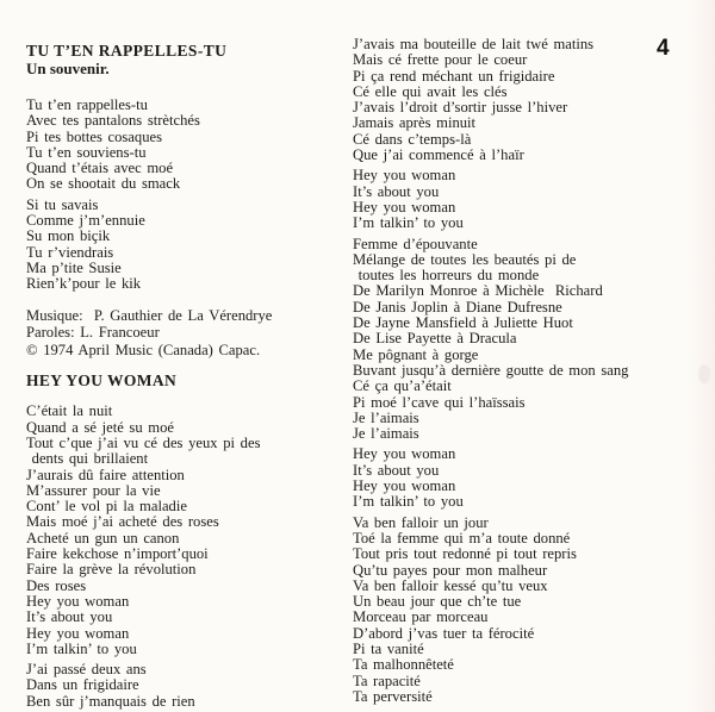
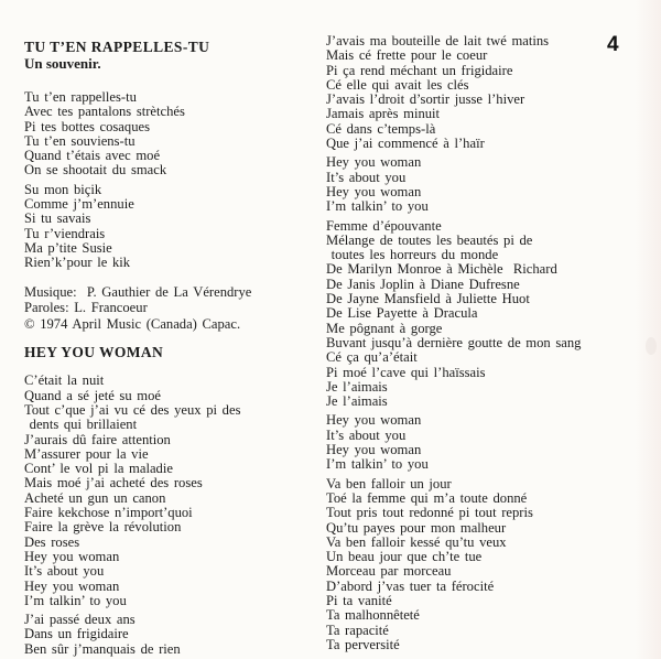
  4
  TU T’EN RAPPELLES-TU
  Un souvenir.
  Tu t’en rappelles-tu
  Avec tes pantalons strètchés
  Pi tes bottes cosaques
  Tu t’en souviens-tu
  Quand t’étais avec moé
  On se shootait du smack
- Si tu savais
+ Su mon biçik
  Comme j’m’ennuie
- Su mon biçik
+ Si tu savais
  Tu r’viendrais
  Ma p’tite Susie
  Rien’k’pour le kik
  Musique: P. Gauthier de La Vérendrye
  Paroles: L. Francoeur
  © 1974 April Music (Canada) Capac.
  HEY YOU WOMAN
  C’était la nuit
  Quand a sé jeté su moé
  Tout c’que j’ai vu cé des yeux pi des
  dents qui brillaient
  J’aurais dû faire attention
  M’assurer pour la vie
  Cont’ le vol pi la maladie
  Mais moé j’ai acheté des roses
  Acheté un gun un canon
  Faire kekchose n’import’quoi
  Faire la grève la révolution
  Des roses
  Hey you woman
  It’s about you
  Hey you woman
  I’m talkin’ to you
  J’ai passé deux ans
  Dans un frigidaire
  Ben sûr j’manquais de rien
  J’avais ma bouteille de lait twé matins
  Mais cé frette pour le coeur
  Pi ça rend méchant un frigidaire
  Cé elle qui avait les clés
  J’avais l’droit d’sortir jusse l’hiver
  Jamais après minuit
  Cé dans c’temps-là
  Que j’ai commencé à l’haïr
  Hey you woman
  It’s about you
  Hey you woman
  I’m talkin’ to you
  Femme d’épouvante
  Mélange de toutes les beautés pi de
  toutes les horreurs du monde
  De Marilyn Monroe à Michèle Richard
  De Janis Joplin à Diane Dufresne
  De Jayne Mansfield à Juliette Huot
  De Lise Payette à Dracula
  Me pôgnant à gorge
  Buvant jusqu’à dernière goutte de mon sang
  Cé ça qu’a’était
  Pi moé l’cave qui l’haïssais
  Je l’aimais
  Je l’aimais
  Hey you woman
  It’s about you
  Hey you woman
  I’m talkin’ to you
  Va ben falloir un jour
  Toé la femme qui m’a toute donné
  Tout pris tout redonné pi tout repris
  Qu’tu payes pour mon malheur
  Va ben falloir kessé qu’tu veux
  Un beau jour que ch’te tue
  Morceau par morceau
  D’abord j’vas tuer ta férocité
  Pi ta vanité
  Ta malhonnêteté
  Ta rapacité
  Ta perversité
